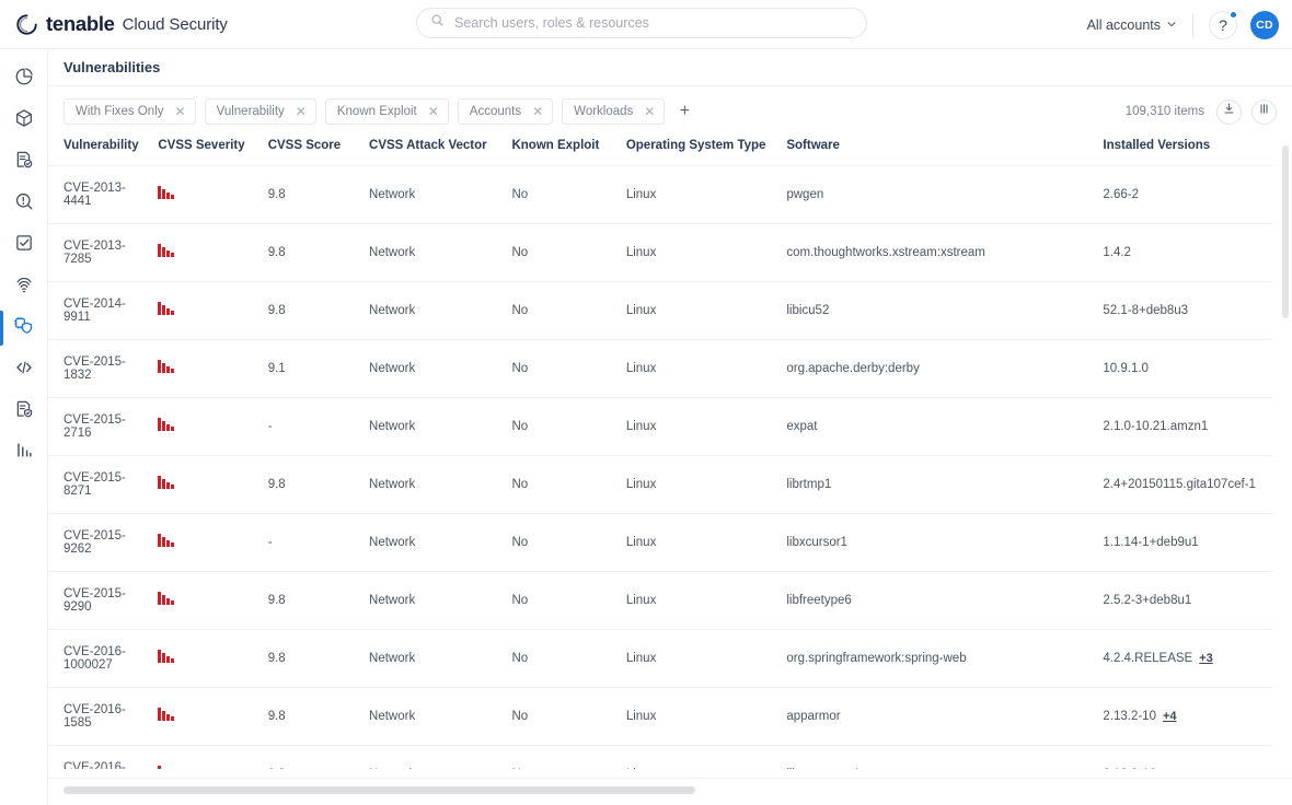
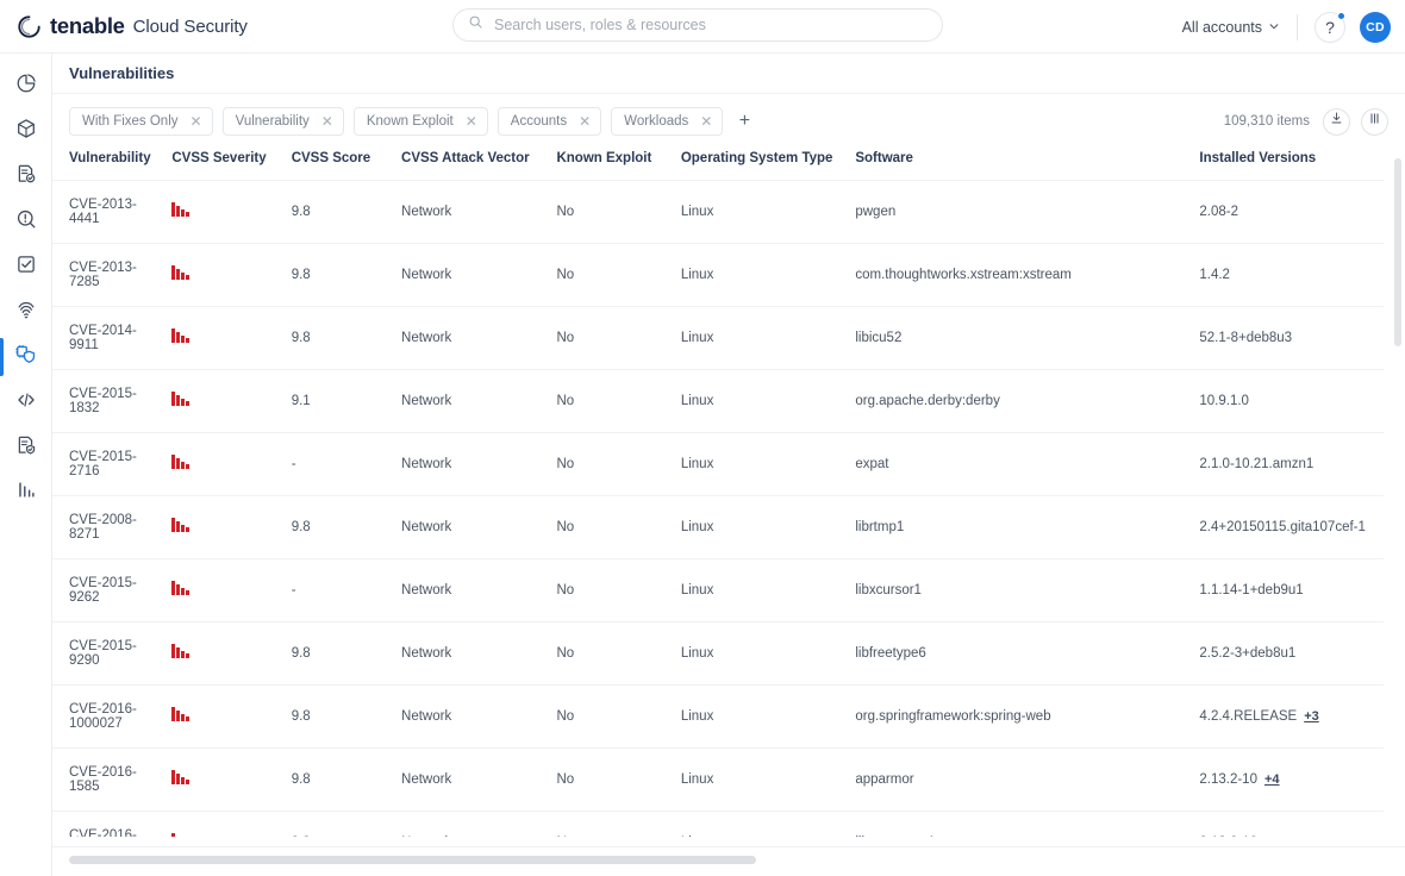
  tenable
  Cloud Security
  Search users, roles & resources
  All accounts
  ?
  CD
  Vulnerabilities
  With Fixes Only
  ✕
  Vulnerability
  ✕
  Known Exploit
  ✕
  Accounts
  ✕
  Workloads
  ✕
  +
  109,310 items
  Vulnerability	CVSS Severity	CVSS Score	CVSS Attack Vector	Known Exploit	Operating System Type	Software	Installed Versions
- CVE-2013-4441		9.8	Network	No	Linux	pwgen	2.66-2
+ CVE-2013-4441		9.8	Network	No	Linux	pwgen	2.08-2
  CVE-2013-7285		9.8	Network	No	Linux	com.thoughtworks.xstream:xstream	1.4.2
  CVE-2014-9911		9.8	Network	No	Linux	libicu52	52.1-8+deb8u3
  CVE-2015-1832		9.1	Network	No	Linux	org.apache.derby:derby	10.9.1.0
  CVE-2015-2716		-	Network	No	Linux	expat	2.1.0-10.21.amzn1
- CVE-2015-8271		9.8	Network	No	Linux	librtmp1	2.4+20150115.gita107cef-1
+ CVE-2008-8271		9.8	Network	No	Linux	librtmp1	2.4+20150115.gita107cef-1
  CVE-2015-9262		-	Network	No	Linux	libxcursor1	1.1.14-1+deb9u1
  CVE-2015-9290		9.8	Network	No	Linux	libfreetype6	2.5.2-3+deb8u1
  CVE-2016-1000027		9.8	Network	No	Linux	org.springframework:spring-web	4.2.4.RELEASE +3
  CVE-2016-1585		9.8	Network	No	Linux	apparmor	2.13.2-10 +4
